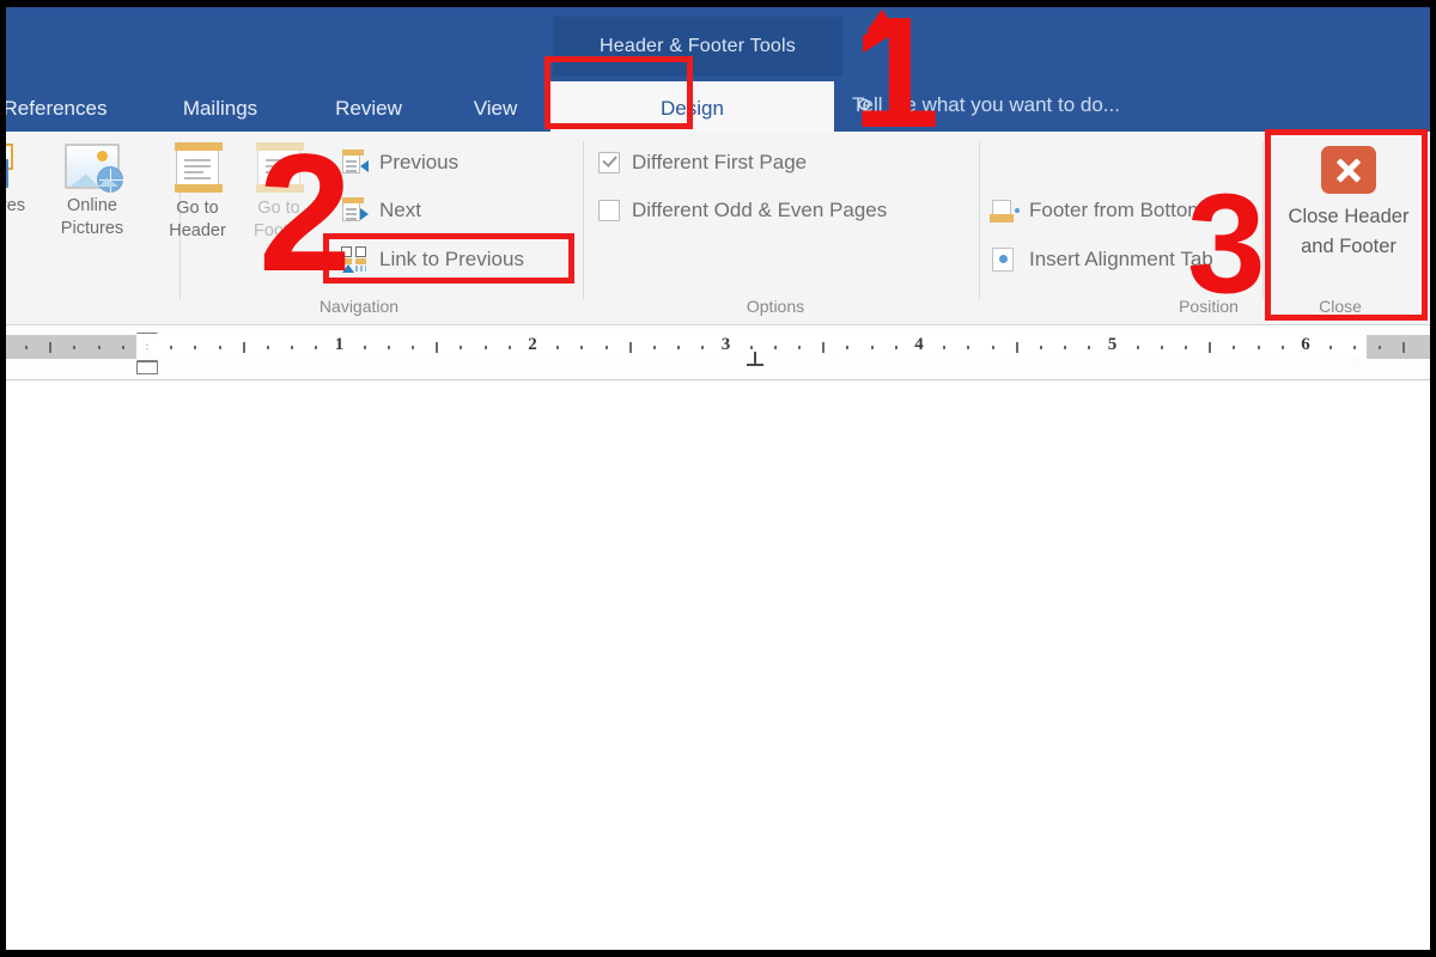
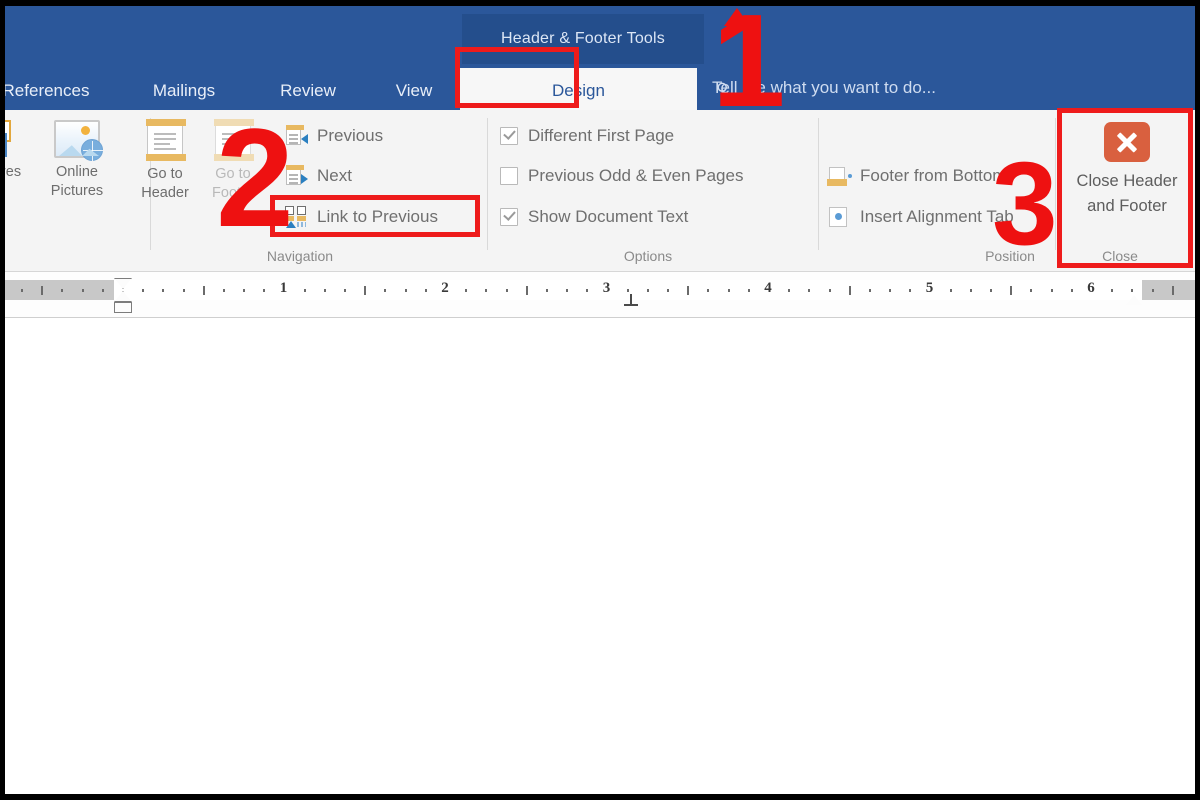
  Header & Footer Tools
  References
  Mailings
  Review
  View
  Design
  ⚲
  Tell me what you want to do...
  Online
  Pictures
  Go to
  Header
  Go to
  Footer
  Previous
  Next
  Link to Previous
  Navigation
  Different First Page
- Different Odd & Even Pages
+ Previous Odd & Even Pages
+ Show Document Text
  Options
  Footer from Bottom:
  Insert Alignment Tab
  Position
  Close
  Close Header
  and Footer
  1
  2
  3
  4
  5
  6
  1
  2
  3
